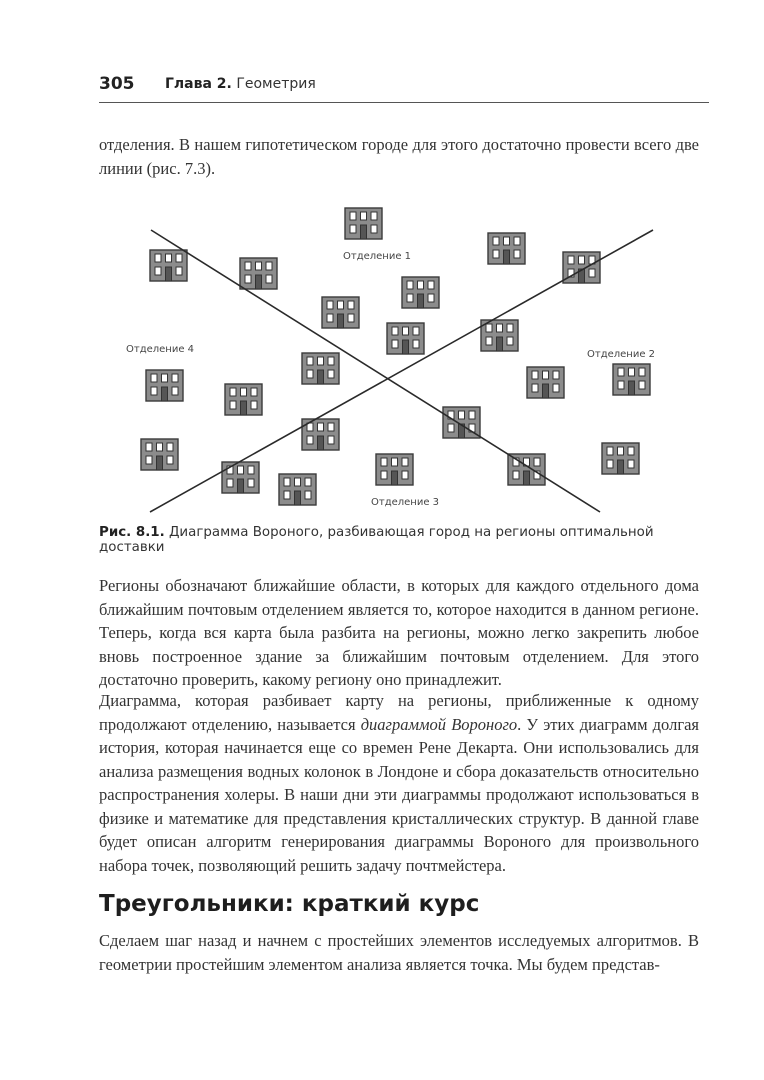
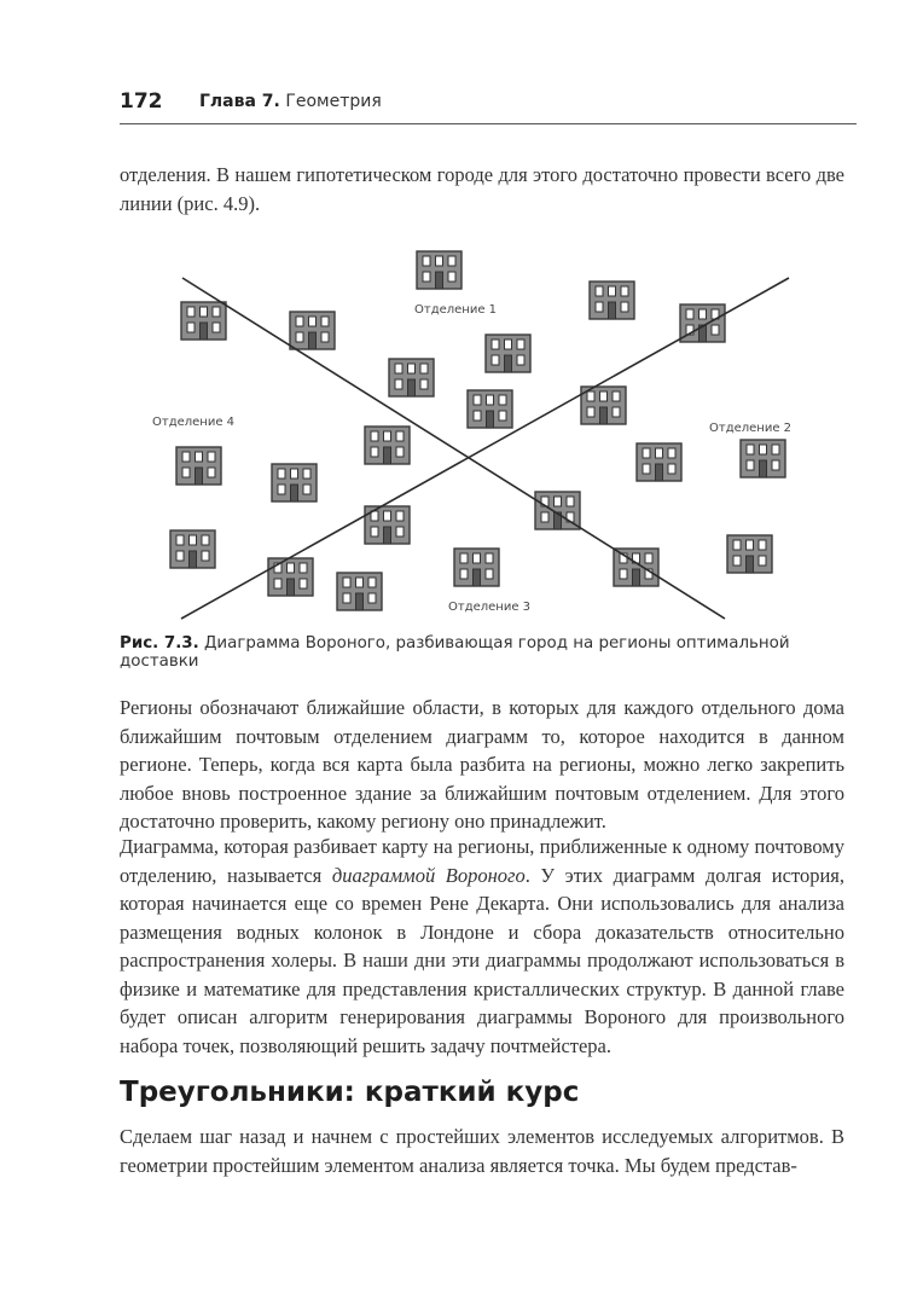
- 305
+ 172
- Глава 2. Геометрия
+ Глава 7. Геометрия
- отделения. В нашем гипотетическом городе для этого достаточно провести всего две линии (рис. 7.3).
+ отделения. В нашем гипотетическом городе для этого достаточно провести всего две линии (рис. 4.9).
  Отделение 1
  Отделение 2
  Отделение 3
  Отделение 4
- Рис. 8.1. Диаграмма Вороного, разбивающая город на регионы оптимальной доставки
+ Рис. 7.3. Диаграмма Вороного, разбивающая город на регионы оптимальной доставки
- Регионы обозначают ближайшие области, в которых для каждого отдельного дома ближайшим почтовым отделением является то, которое находится в данном регионе. Теперь, когда вся карта была разбита на регионы, можно легко закрепить любое вновь построенное здание за ближайшим почтовым отделением. Для этого достаточно проверить, какому региону оно принадлежит.
+ Регионы обозначают ближайшие области, в которых для каждого отдельного дома ближайшим почтовым отделением диаграмм то, которое находится в данном регионе. Теперь, когда вся карта была разбита на регионы, можно легко закрепить любое вновь построенное здание за ближайшим почтовым отделением. Для этого достаточно проверить, какому региону оно принадлежит.
- Диаграмма, которая разбивает карту на регионы, приближенные к одному продолжают отделению, называется диаграммой Вороного. У этих диаграмм долгая история, которая начинается еще со времен Рене Декарта. Они использовались для анализа размещения водных колонок в Лондоне и сбора доказательств относительно распространения холеры. В наши дни эти диаграммы продолжают использоваться в физике и математике для представления кристаллических структур. В данной главе будет описан алгоритм генерирования диаграммы Вороного для произвольного набора точек, позволяющий решить задачу почтмейстера.
+ Диаграмма, которая разбивает карту на регионы, приближенные к одному почтовому отделению, называется диаграммой Вороного. У этих диаграмм долгая история, которая начинается еще со времен Рене Декарта. Они использовались для анализа размещения водных колонок в Лондоне и сбора доказательств относительно распространения холеры. В наши дни эти диаграммы продолжают использоваться в физике и математике для представления кристаллических структур. В данной главе будет описан алгоритм генерирования диаграммы Вороного для произвольного набора точек, позволяющий решить задачу почтмейстера.
  Треугольники: краткий курс
  Сделаем шаг назад и начнем с простейших элементов исследуемых алгоритмов. В геометрии простейшим элементом анализа является точка. Мы будем представ-
